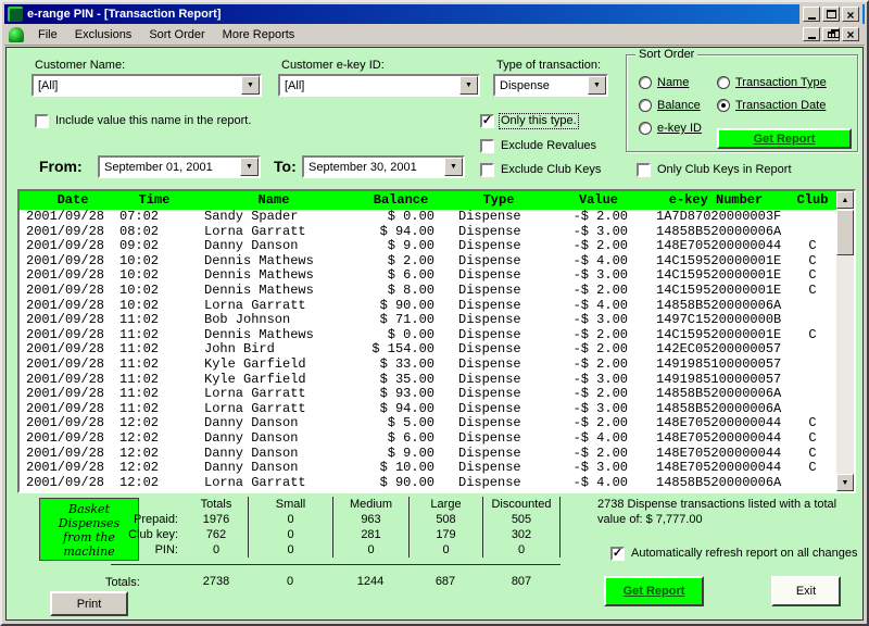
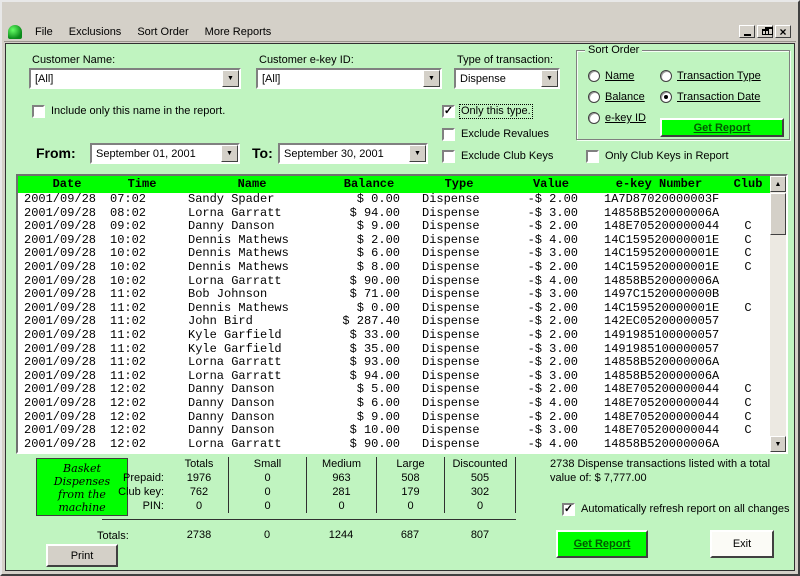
- e-range PIN - [Transaction Report]
  File
  Exclusions
  Sort Order
  More Reports
  Customer Name:
  Customer e-key ID:
  Type of transaction:
  [All]
  [All]
  Dispense
  Sort Order
  Name
  Balance
  e-key ID
  Transaction Type
  Transaction Date
  Get Report
- Include value this name in the report.
+ Include only this name in the report.
  Only this type.
  Exclude Revalues
  Exclude Club Keys
  Only Club Keys in Report
  From:
  September 01, 2001
  To:
  September 30, 2001
  Date
  Time
  Name
  Balance
  Type
  Value
  e-key Number
  Club
  2001/09/28
  07:02
  Sandy Spader
  $ 0.00
  Dispense
  -$ 2.00
  1A7D87020000003F
  2001/09/28
  08:02
  Lorna Garratt
  $ 94.00
  Dispense
  -$ 3.00
  14858B520000006A
  2001/09/28
  09:02
  Danny Danson
  $ 9.00
  Dispense
  -$ 2.00
  148E705200000044
  C
  2001/09/28
  10:02
  Dennis Mathews
  $ 2.00
  Dispense
  -$ 4.00
  14C159520000001E
  C
  2001/09/28
  10:02
  Dennis Mathews
  $ 6.00
  Dispense
  -$ 3.00
  14C159520000001E
  C
  2001/09/28
  10:02
  Dennis Mathews
  $ 8.00
  Dispense
  -$ 2.00
  14C159520000001E
  C
  2001/09/28
  10:02
  Lorna Garratt
  $ 90.00
  Dispense
  -$ 4.00
  14858B520000006A
  2001/09/28
  11:02
  Bob Johnson
  $ 71.00
  Dispense
  -$ 3.00
  1497C1520000000B
  2001/09/28
  11:02
  Dennis Mathews
  $ 0.00
  Dispense
  -$ 2.00
  14C159520000001E
  C
  2001/09/28
  11:02
  John Bird
- $ 154.00
+ $ 287.40
  Dispense
  -$ 2.00
  142EC05200000057
  2001/09/28
  11:02
  Kyle Garfield
  $ 33.00
  Dispense
  -$ 2.00
  1491985100000057
  2001/09/28
  11:02
  Kyle Garfield
  $ 35.00
  Dispense
  -$ 3.00
  1491985100000057
  2001/09/28
  11:02
  Lorna Garratt
  $ 93.00
  Dispense
  -$ 2.00
  14858B520000006A
  2001/09/28
  11:02
  Lorna Garratt
  $ 94.00
  Dispense
  -$ 3.00
  14858B520000006A
  2001/09/28
  12:02
  Danny Danson
  $ 5.00
  Dispense
  -$ 2.00
  148E705200000044
  C
  2001/09/28
  12:02
  Danny Danson
  $ 6.00
  Dispense
  -$ 4.00
  148E705200000044
  C
  2001/09/28
  12:02
  Danny Danson
  $ 9.00
  Dispense
  -$ 2.00
  148E705200000044
  C
  2001/09/28
  12:02
  Danny Danson
  $ 10.00
  Dispense
  -$ 3.00
  148E705200000044
  C
  2001/09/28
  12:02
  Lorna Garratt
  $ 90.00
  Dispense
  -$ 4.00
  14858B520000006A
  Basket Dispenses from the machine
  Totals
  Small
  Medium
  Large
  Discounted
  Prepaid:
  1976
  0
  963
  508
  505
  Club key:
  762
  0
  281
  179
  302
  PIN:
  0
  0
  0
  0
  0
  Totals:
  2738
  0
  1244
  687
  807
  2738 Dispense transactions listed with a total value of: $ 7,777.00
  Automatically refresh report on all changes
  Print
  Get Report
  Exit
